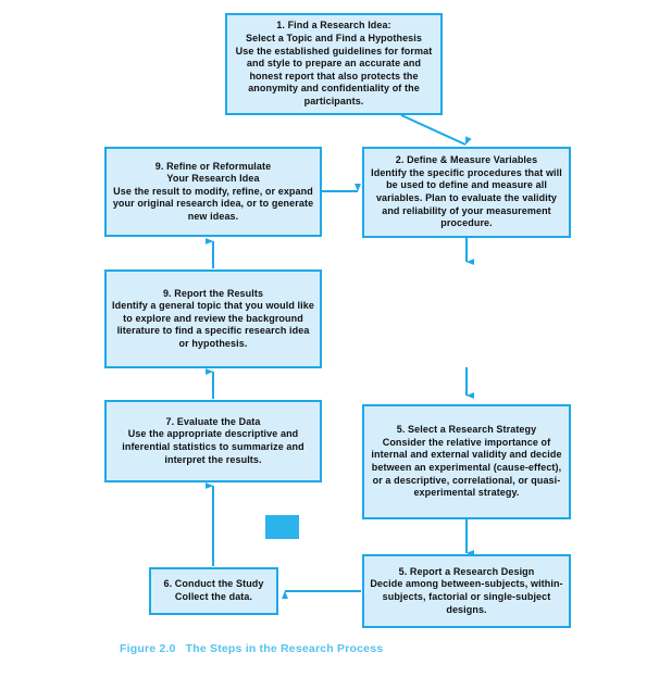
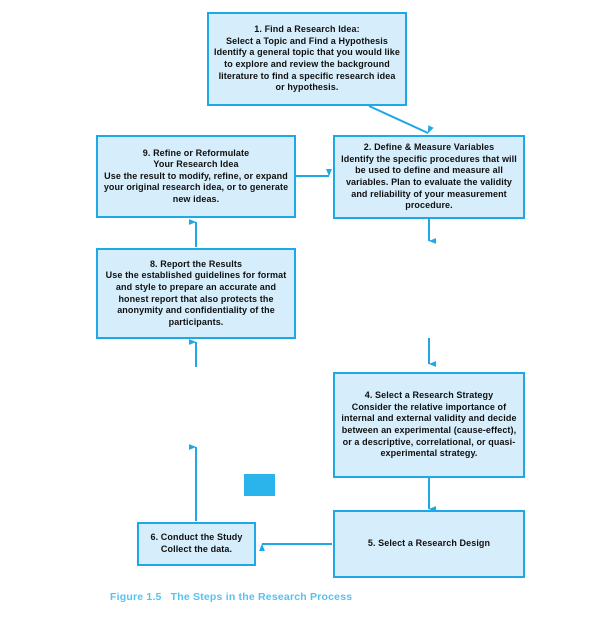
  1. Find a Research Idea:
  Select a Topic and Find a Hypothesis
- Use the established guidelines for format and style to prepare an accurate and honest report that also protects the anonymity and confidentiality of the participants.
+ Identify a general topic that you would like to explore and review the background literature to find a specific research idea or hypothesis.
  2. Define & Measure Variables
  Identify the specific procedures that will be used to define and measure all variables. Plan to evaluate the validity and reliability of your measurement procedure.
- 5. Select a Research Strategy
+ 4. Select a Research Strategy
  Consider the relative importance of internal and external validity and decide between an experimental (cause-effect), or a descriptive, correlational, or quasi-experimental strategy.
- 5. Report a Research Design
+ 5. Select a Research Design
- Decide among between-subjects, within-subjects, factorial or single-subject designs.
  6. Conduct the Study
  Collect the data.
- 7. Evaluate the Data
- Use the appropriate descriptive and inferential statistics to summarize and interpret the results.
- 9. Report the Results
+ 8. Report the Results
- Identify a general topic that you would like to explore and review the background literature to find a specific research idea or hypothesis.
+ Use the established guidelines for format and style to prepare an accurate and honest report that also protects the anonymity and confidentiality of the participants.
  9. Refine or Reformulate
  Your Research Idea
  Use the result to modify, refine, or expand your original research idea, or to generate new ideas.
- Figure 2.0 The Steps in the Research Process
+ Figure 1.5 The Steps in the Research Process
